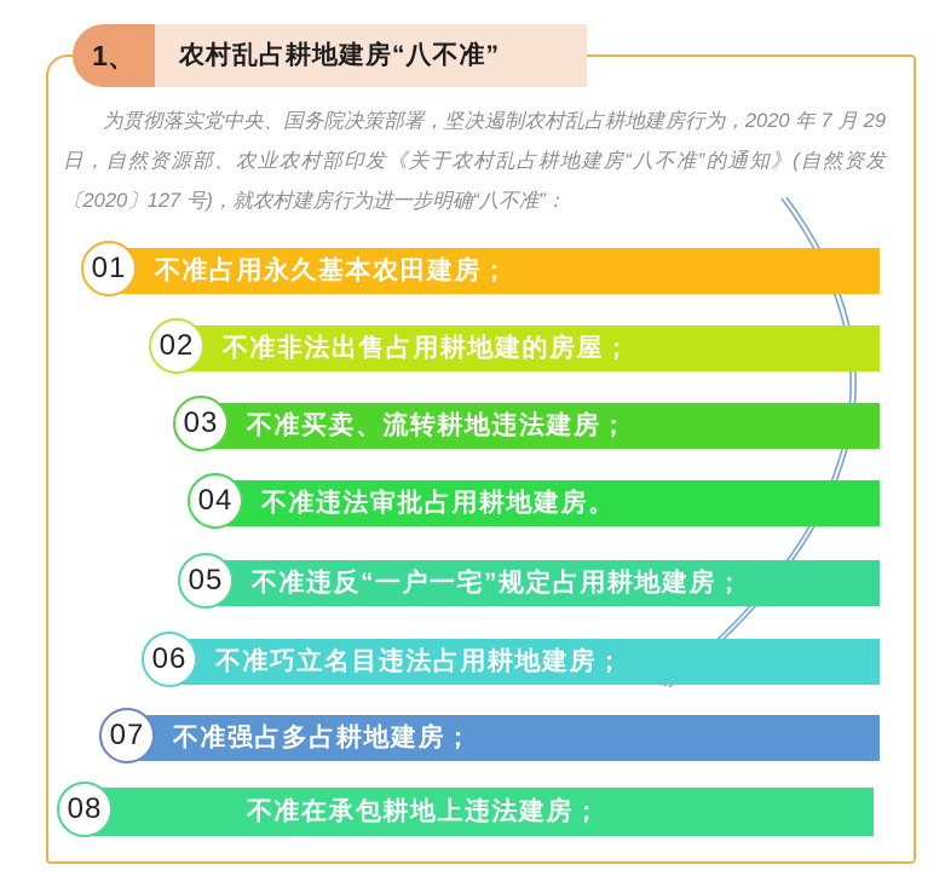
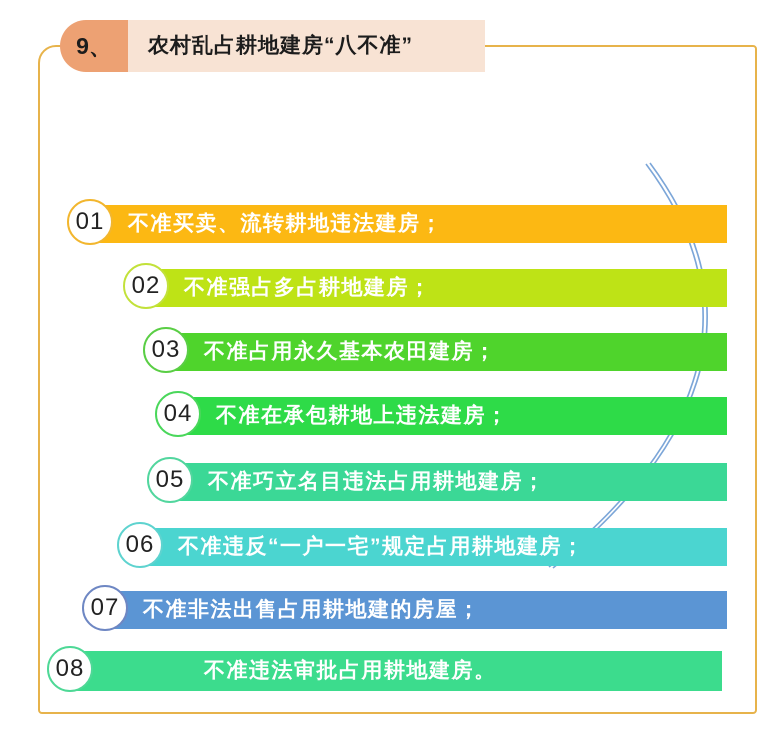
- 1、
+ 9、
  农村乱占耕地建房“八不准”
- 为贯彻落实党中央、国务院决策部署，坚决遏制农村乱占耕地建房行为，2020 年 7 月 29 日，自然资源部、农业农村部印发《关于农村乱占耕地建房“八不准”的通知》(自然资发〔2020〕127 号)，就农村建房行为进一步明确“八不准”：
- 不准占用永久基本农田建房；
+ 不准买卖、流转耕地违法建房；
  01
- 不准非法出售占用耕地建的房屋；
+ 不准强占多占耕地建房；
  02
- 不准买卖、流转耕地违法建房；
+ 不准占用永久基本农田建房；
  03
- 不准违法审批占用耕地建房。
+ 不准在承包耕地上违法建房；
  04
- 不准违反“一户一宅”规定占用耕地建房；
+ 不准巧立名目违法占用耕地建房；
  05
- 不准巧立名目违法占用耕地建房；
+ 不准违反“一户一宅”规定占用耕地建房；
  06
- 不准强占多占耕地建房；
+ 不准非法出售占用耕地建的房屋；
  07
- 不准在承包耕地上违法建房；
+ 不准违法审批占用耕地建房。
  08
